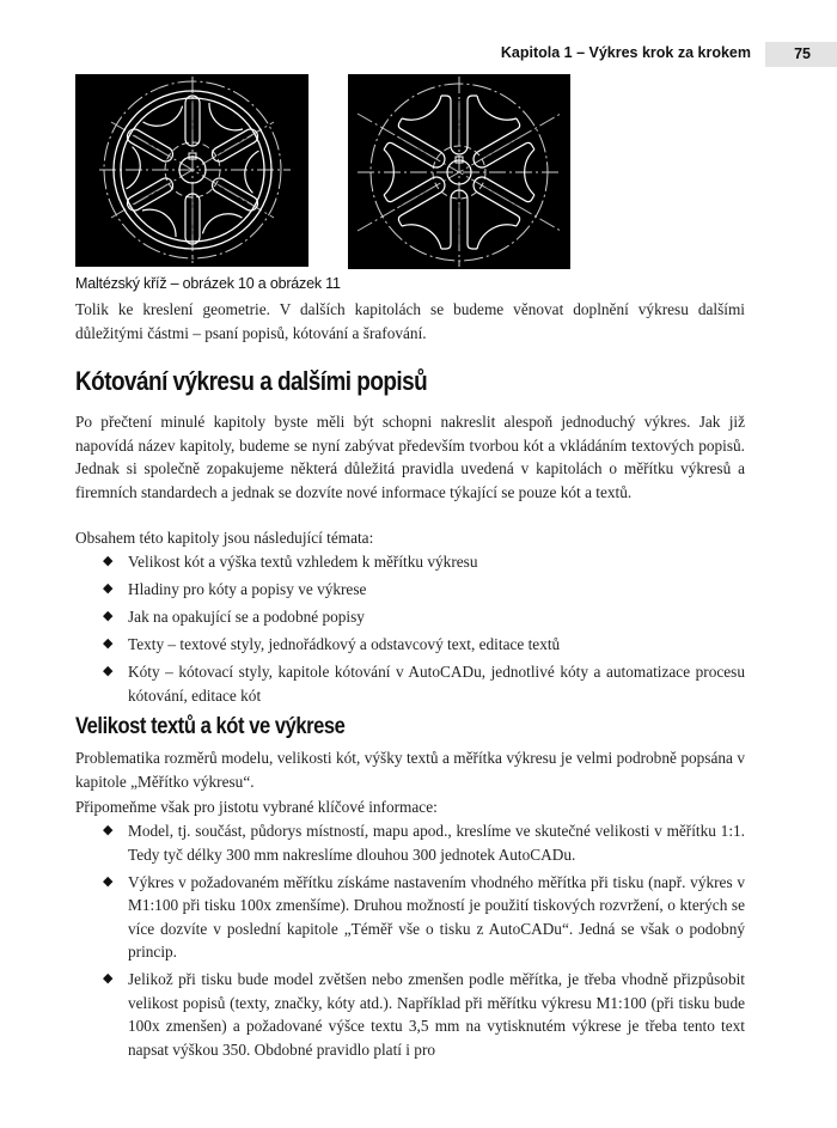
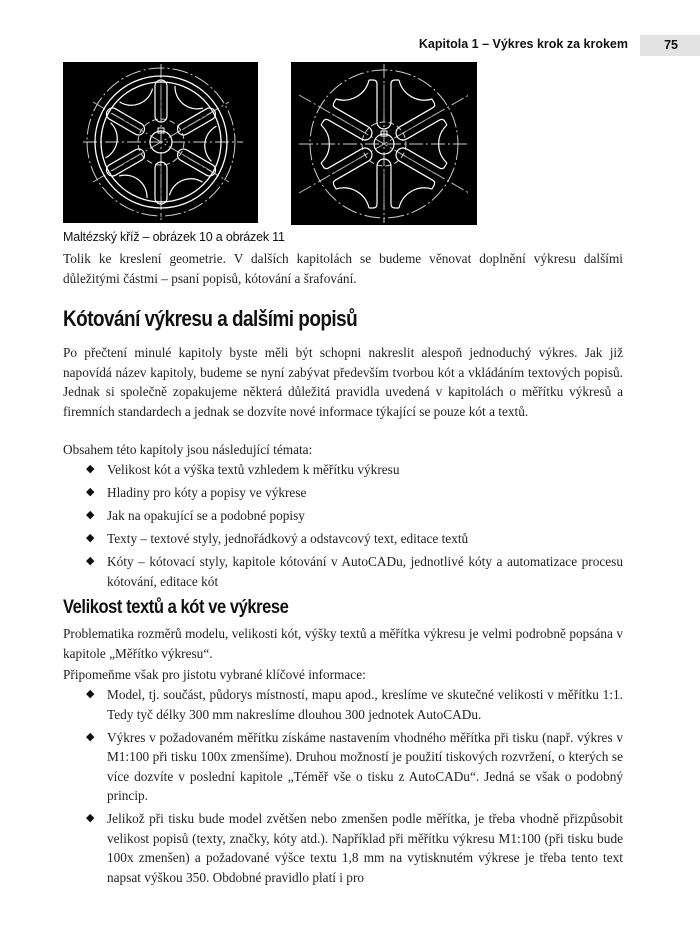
  Kapitola 1 – Výkres krok za krokem
  75
  Maltézský kříž – obrázek 10 a obrázek 11
  Tolik ke kreslení geometrie. V dalších kapitolách se budeme věnovat doplnění výkresu dalšími důležitými částmi – psaní popisů, kótování a šrafování.
  Kótování výkresu a dalšími popisů
  Po přečtení minulé kapitoly byste měli být schopni nakreslit alespoň jednoduchý výkres. Jak již napovídá název kapitoly, budeme se nyní zabývat především tvorbou kót a vkládáním textových popisů. Jednak si společně zopakujeme některá důležitá pravidla uvedená v kapitolách o měřítku výkresů a firemních standardech a jednak se dozvíte nové informace týkající se pouze kót a textů.
  Obsahem této kapitoly jsou následující témata:
  ◆
  Velikost kót a výška textů vzhledem k měřítku výkresu
  ◆
  Hladiny pro kóty a popisy ve výkrese
  ◆
  Jak na opakující se a podobné popisy
  ◆
  Texty – textové styly, jednořádkový a odstavcový text, editace textů
  ◆
  Kóty – kótovací styly, kapitole kótování v AutoCADu, jednotlivé kóty a automatizace procesu kótování, editace kót
  Velikost textů a kót ve výkrese
  Problematika rozměrů modelu, velikosti kót, výšky textů a měřítka výkresu je velmi podrobně popsána v kapitole „Měřítko výkresu“.
  Připomeňme však pro jistotu vybrané klíčové informace:
  ◆
  Model, tj. součást, půdorys místností, mapu apod., kreslíme ve skutečné velikosti v měřítku 1:1. Tedy tyč délky 300 mm nakreslíme dlouhou 300 jednotek AutoCADu.
  ◆
  Výkres v požadovaném měřítku získáme nastavením vhodného měřítka při tisku (např. výkres v M1:100 při tisku 100x zmenšíme). Druhou možností je použití tiskových rozvržení, o kterých se více dozvíte v poslední kapitole „Téměř vše o tisku z AutoCADu“. Jedná se však o podobný princip.
  ◆
- Jelikož při tisku bude model zvětšen nebo zmenšen podle měřítka, je třeba vhodně přizpůsobit velikost popisů (texty, značky, kóty atd.). Například při měřítku výkresu M1:100 (při tisku bude 100x zmenšen) a požadované výšce textu 3,5 mm na vytisknutém výkrese je třeba tento text napsat výškou 350. Obdobné pravidlo platí i pro
+ Jelikož při tisku bude model zvětšen nebo zmenšen podle měřítka, je třeba vhodně přizpůsobit velikost popisů (texty, značky, kóty atd.). Například při měřítku výkresu M1:100 (při tisku bude 100x zmenšen) a požadované výšce textu 1,8 mm na vytisknutém výkrese je třeba tento text napsat výškou 350. Obdobné pravidlo platí i pro
